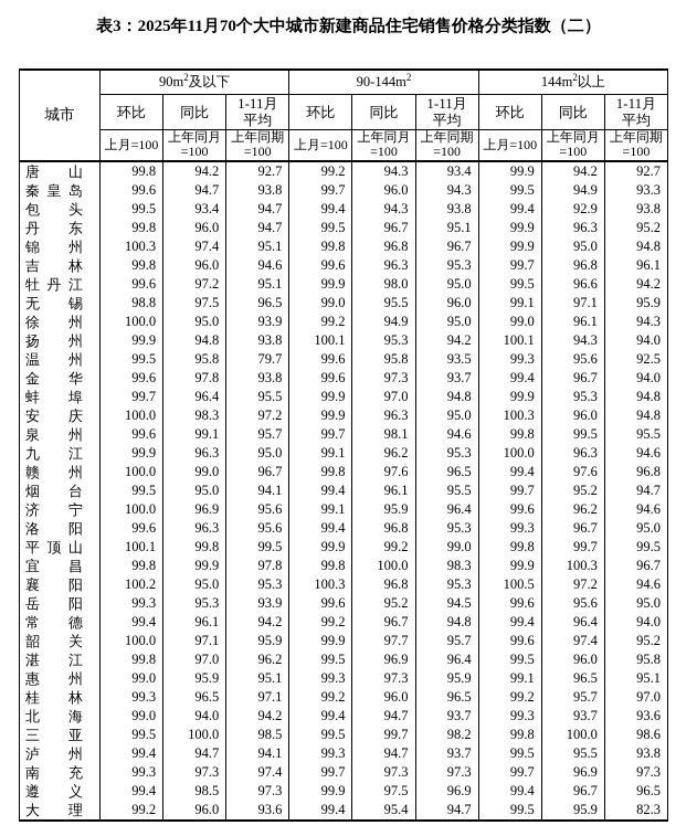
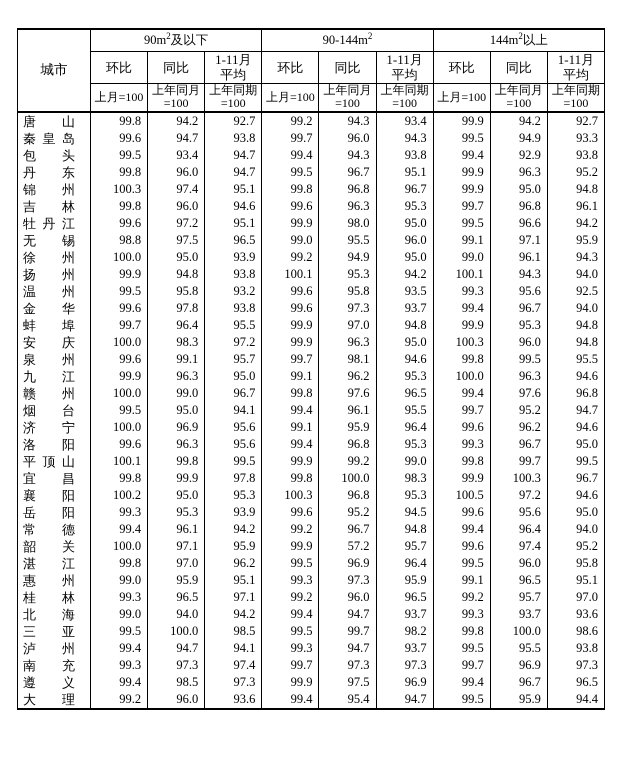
- 表3：2025年11月70个大中城市新建商品住宅销售价格分类指数（二）
  城市	90m2及以下	90-144m2	144m2以上
  环比	同比	1-11月 平均	环比	同比	1-11月 平均	环比	同比	1-11月 平均
  上月=100	上年同月 =100	上年同期 =100	上月=100	上年同月 =100	上年同期 =100	上月=100	上年同月 =100	上年同期 =100
  唐 山	99.8	94.2	92.7	99.2	94.3	93.4	99.9	94.2	92.7
  秦 皇 岛	99.6	94.7	93.8	99.7	96.0	94.3	99.5	94.9	93.3
  包 头	99.5	93.4	94.7	99.4	94.3	93.8	99.4	92.9	93.8
  丹 东	99.8	96.0	94.7	99.5	96.7	95.1	99.9	96.3	95.2
  锦 州	100.3	97.4	95.1	99.8	96.8	96.7	99.9	95.0	94.8
  吉 林	99.8	96.0	94.6	99.6	96.3	95.3	99.7	96.8	96.1
  牡 丹 江	99.6	97.2	95.1	99.9	98.0	95.0	99.5	96.6	94.2
  无 锡	98.8	97.5	96.5	99.0	95.5	96.0	99.1	97.1	95.9
  徐 州	100.0	95.0	93.9	99.2	94.9	95.0	99.0	96.1	94.3
  扬 州	99.9	94.8	93.8	100.1	95.3	94.2	100.1	94.3	94.0
- 温 州	99.5	95.8	79.7	99.6	95.8	93.5	99.3	95.6	92.5
+ 温 州	99.5	95.8	93.2	99.6	95.8	93.5	99.3	95.6	92.5
  金 华	99.6	97.8	93.8	99.6	97.3	93.7	99.4	96.7	94.0
  蚌 埠	99.7	96.4	95.5	99.9	97.0	94.8	99.9	95.3	94.8
  安 庆	100.0	98.3	97.2	99.9	96.3	95.0	100.3	96.0	94.8
  泉 州	99.6	99.1	95.7	99.7	98.1	94.6	99.8	99.5	95.5
  九 江	99.9	96.3	95.0	99.1	96.2	95.3	100.0	96.3	94.6
  赣 州	100.0	99.0	96.7	99.8	97.6	96.5	99.4	97.6	96.8
  烟 台	99.5	95.0	94.1	99.4	96.1	95.5	99.7	95.2	94.7
  济 宁	100.0	96.9	95.6	99.1	95.9	96.4	99.6	96.2	94.6
  洛 阳	99.6	96.3	95.6	99.4	96.8	95.3	99.3	96.7	95.0
  平 顶 山	100.1	99.8	99.5	99.9	99.2	99.0	99.8	99.7	99.5
  宜 昌	99.8	99.9	97.8	99.8	100.0	98.3	99.9	100.3	96.7
  襄 阳	100.2	95.0	95.3	100.3	96.8	95.3	100.5	97.2	94.6
  岳 阳	99.3	95.3	93.9	99.6	95.2	94.5	99.6	95.6	95.0
  常 德	99.4	96.1	94.2	99.2	96.7	94.8	99.4	96.4	94.0
- 韶 关	100.0	97.1	95.9	99.9	97.7	95.7	99.6	97.4	95.2
+ 韶 关	100.0	97.1	95.9	99.9	57.2	95.7	99.6	97.4	95.2
  湛 江	99.8	97.0	96.2	99.5	96.9	96.4	99.5	96.0	95.8
  惠 州	99.0	95.9	95.1	99.3	97.3	95.9	99.1	96.5	95.1
  桂 林	99.3	96.5	97.1	99.2	96.0	96.5	99.2	95.7	97.0
  北 海	99.0	94.0	94.2	99.4	94.7	93.7	99.3	93.7	93.6
  三 亚	99.5	100.0	98.5	99.5	99.7	98.2	99.8	100.0	98.6
  泸 州	99.4	94.7	94.1	99.3	94.7	93.7	99.5	95.5	93.8
  南 充	99.3	97.3	97.4	99.7	97.3	97.3	99.7	96.9	97.3
  遵 义	99.4	98.5	97.3	99.9	97.5	96.9	99.4	96.7	96.5
- 大 理	99.2	96.0	93.6	99.4	95.4	94.7	99.5	95.9	82.3
+ 大 理	99.2	96.0	93.6	99.4	95.4	94.7	99.5	95.9	94.4
